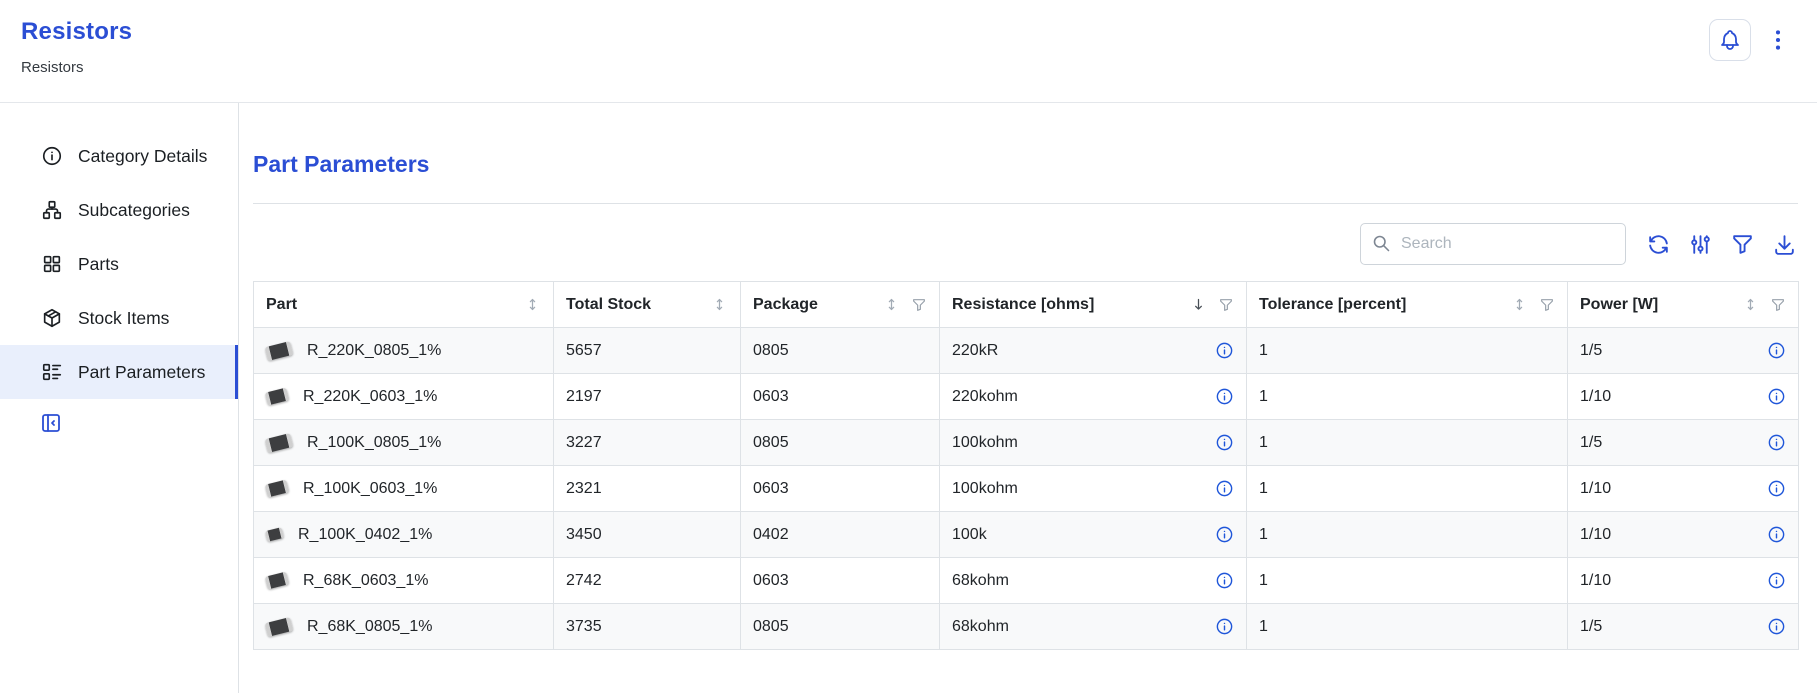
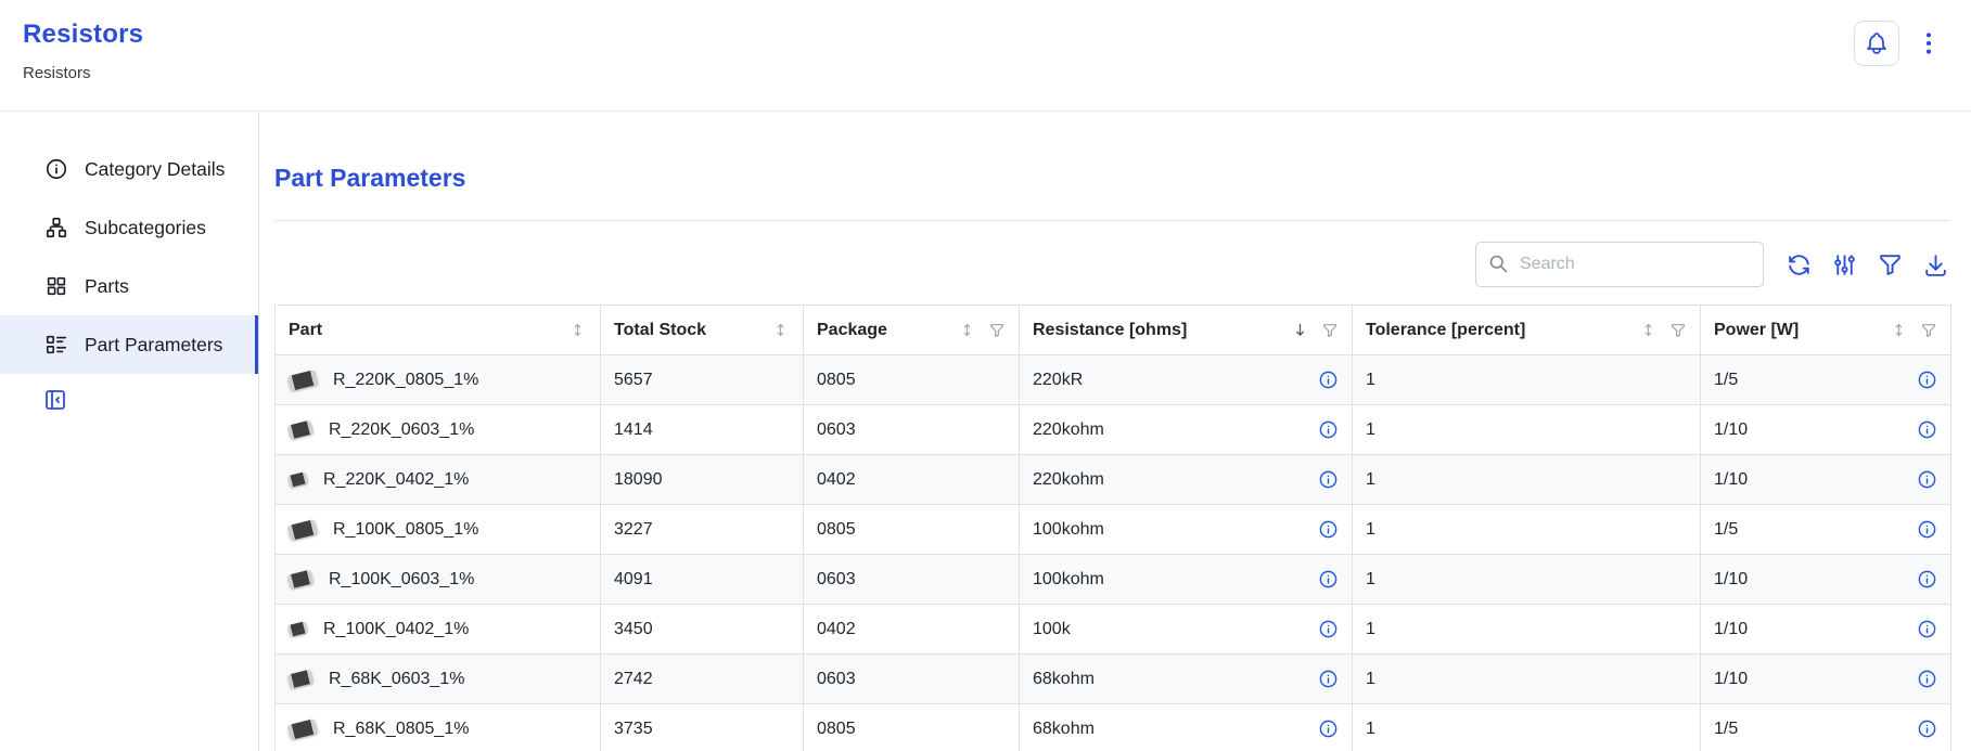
  Resistors
  Resistors
  Category Details
  Subcategories
  Parts
- Stock Items
  Part Parameters
  Part Parameters
  Search
  Part	Total Stock	Package	Resistance [ohms]	Tolerance [percent]	Power [W]
  R_220K_0805_1%	5657	0805	220kR	1	1/5
- R_220K_0603_1%	2197	0603	220kohm	1	1/10
+ R_220K_0603_1%	1414	0603	220kohm	1	1/10
+ R_220K_0402_1%	18090	0402	220kohm	1	1/10
  R_100K_0805_1%	3227	0805	100kohm	1	1/5
- R_100K_0603_1%	2321	0603	100kohm	1	1/10
+ R_100K_0603_1%	4091	0603	100kohm	1	1/10
  R_100K_0402_1%	3450	0402	100k	1	1/10
  R_68K_0603_1%	2742	0603	68kohm	1	1/10
  R_68K_0805_1%	3735	0805	68kohm	1	1/5
